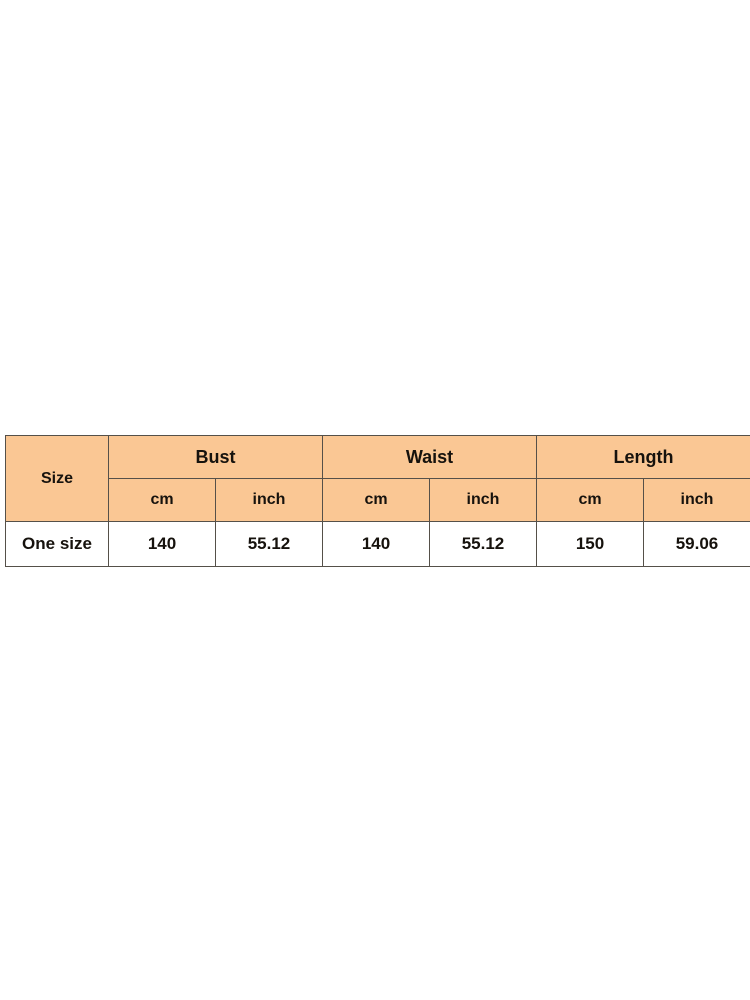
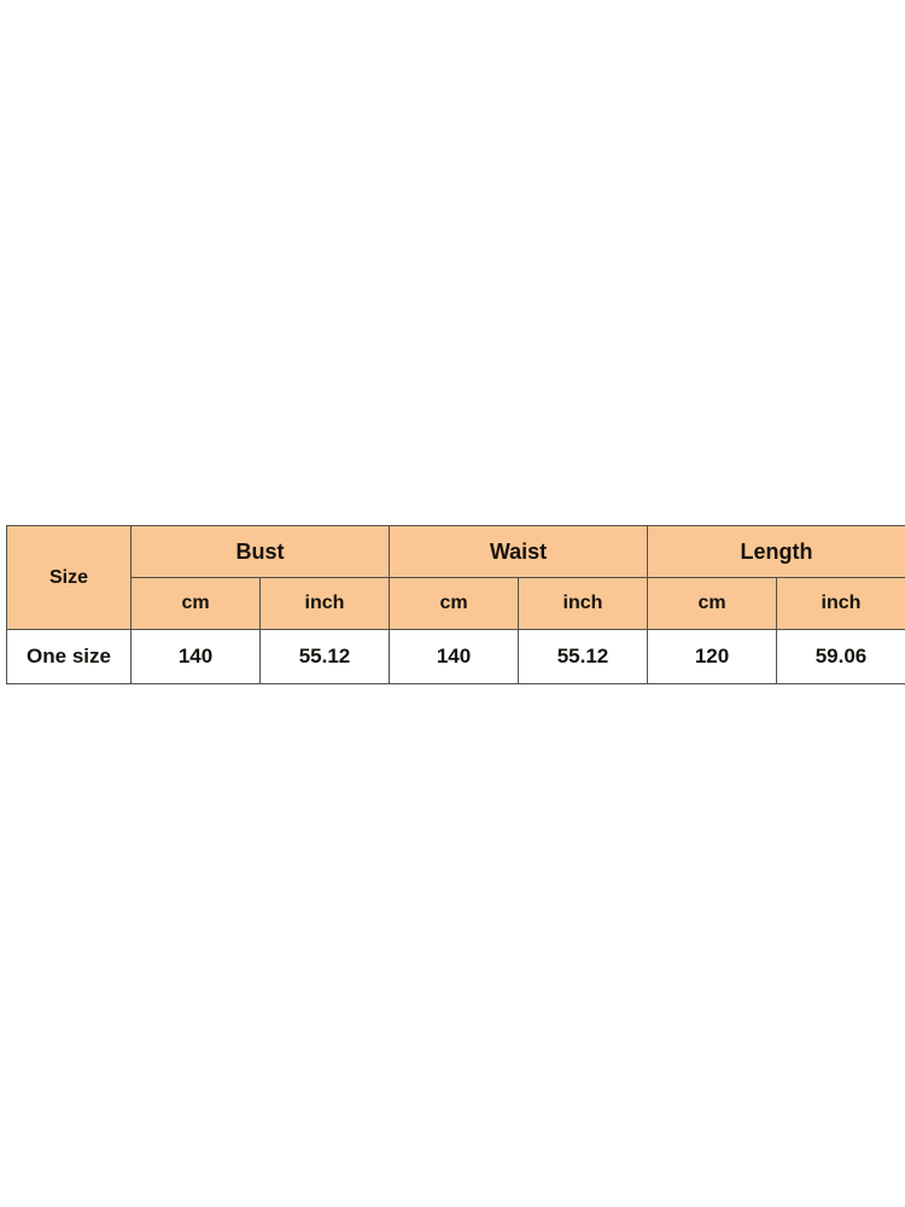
  Size	Bust	Waist	Length
  cm	inch	cm	inch	cm	inch
- One size	140	55.12	140	55.12	150	59.06
+ One size	140	55.12	140	55.12	120	59.06
